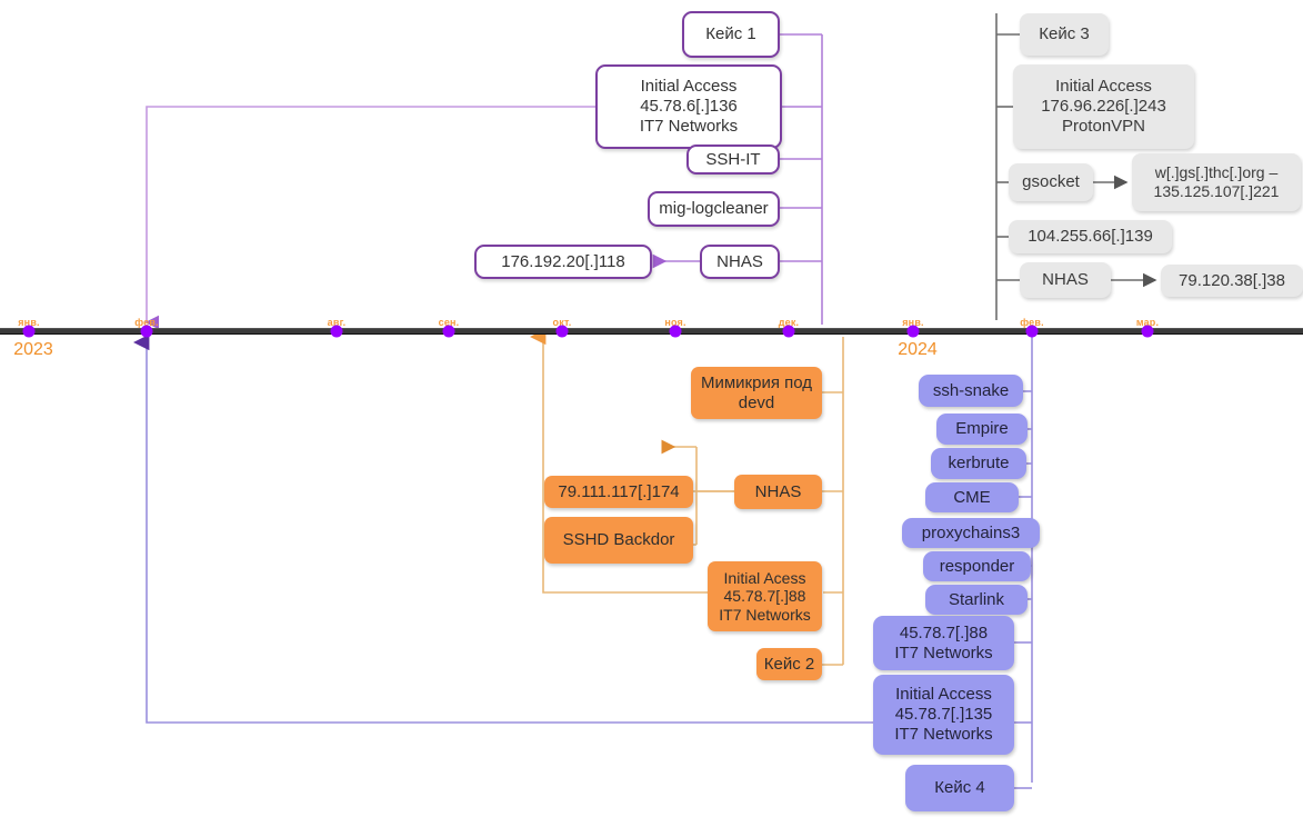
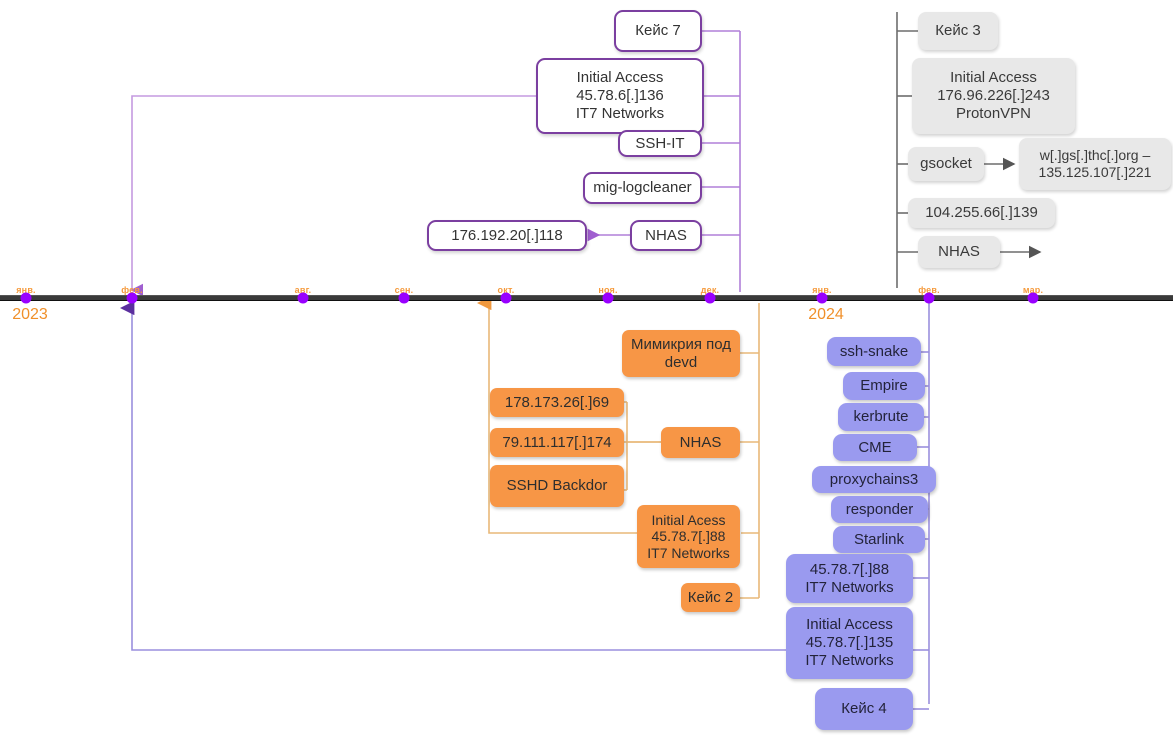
  янв.
  фев.
  авг.
  сен.
  окт.
  ноя.
  дек.
  янв.
  фев.
  мар.
  2023
  2024
- Кейс 1
+ Кейс 7
  Initial Access
  45.78.6[.]136
  IT7 Networks
  SSH-IT
  mig-logcleaner
  NHAS
  176.192.20[.]118
  Кейс 3
  Initial Access
  176.96.226[.]243
  ProtonVPN
  gsocket
  w[.]gs[.]thc[.]org –
  135.125.107[.]221
  104.255.66[.]139
  NHAS
- 79.120.38[.]38
  Мимикрия под devd
  NHAS
+ 178.173.26[.]69
  79.111.117[.]174
  SSHD Backdor
  Initial Acess
  45.78.7[.]88
  IT7 Networks
  Кейс 2
  ssh-snake
  Empire
  kerbrute
  CME
  proxychains3
  responder
  Starlink
  45.78.7[.]88
  IT7 Networks
  Initial Access
  45.78.7[.]135
  IT7 Networks
  Кейс 4
